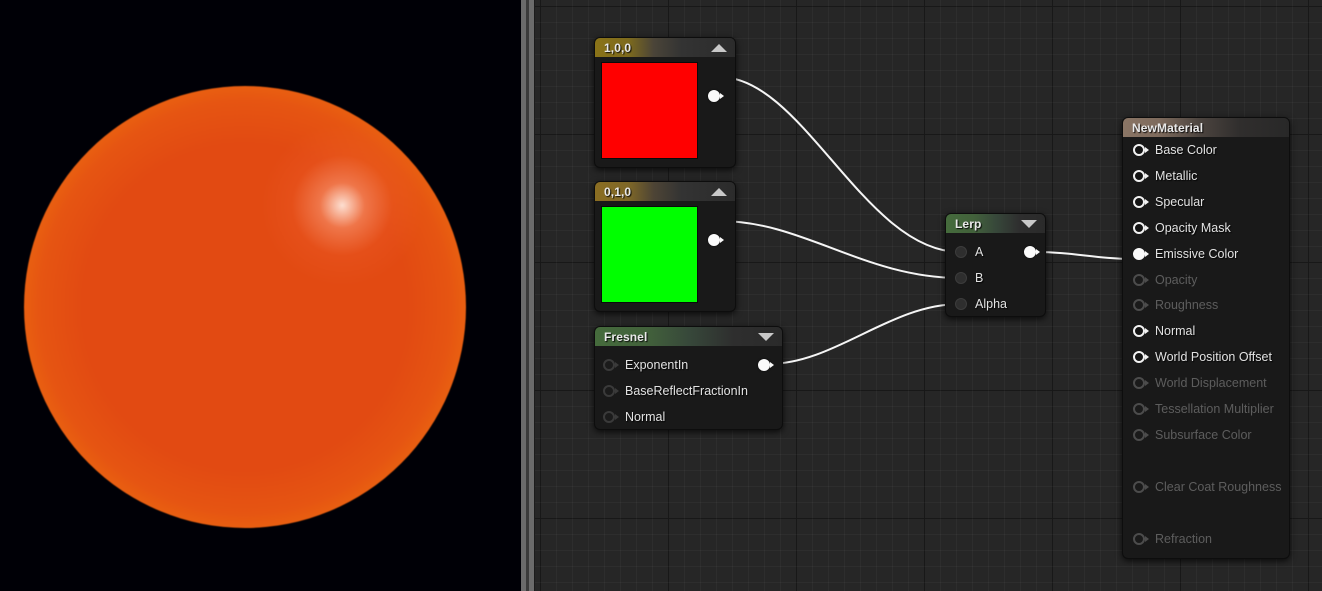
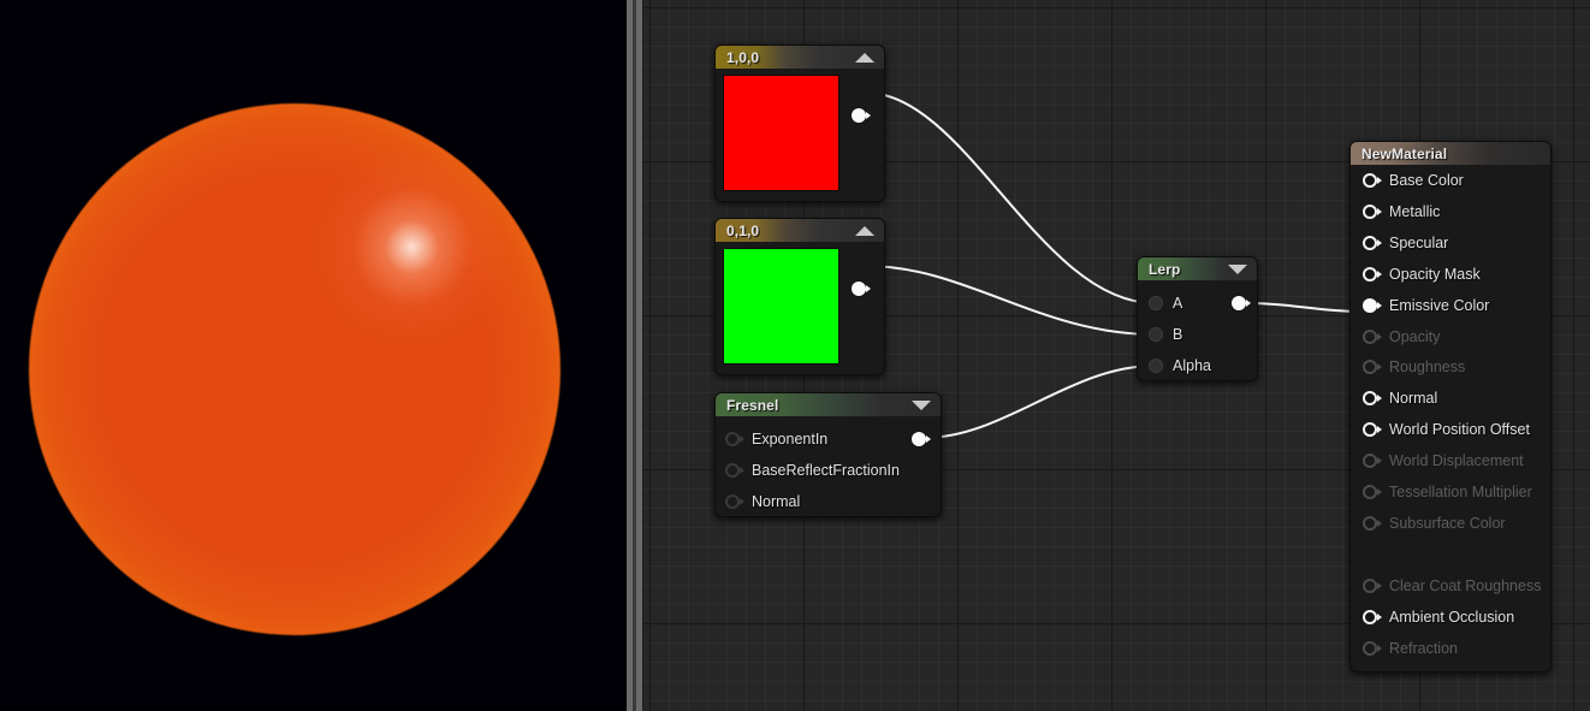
  1,0,0
  0,1,0
  Fresnel
  ExponentIn
  BaseReflectFractionIn
  Normal
  Lerp
  A
  B
  Alpha
  NewMaterial
  Base Color
  Metallic
  Specular
  Opacity Mask
  Emissive Color
  Opacity
  Roughness
  Normal
  World Position Offset
  World Displacement
  Tessellation Multiplier
  Subsurface Color
  Clear Coat Roughness
+ Ambient Occlusion
  Refraction
